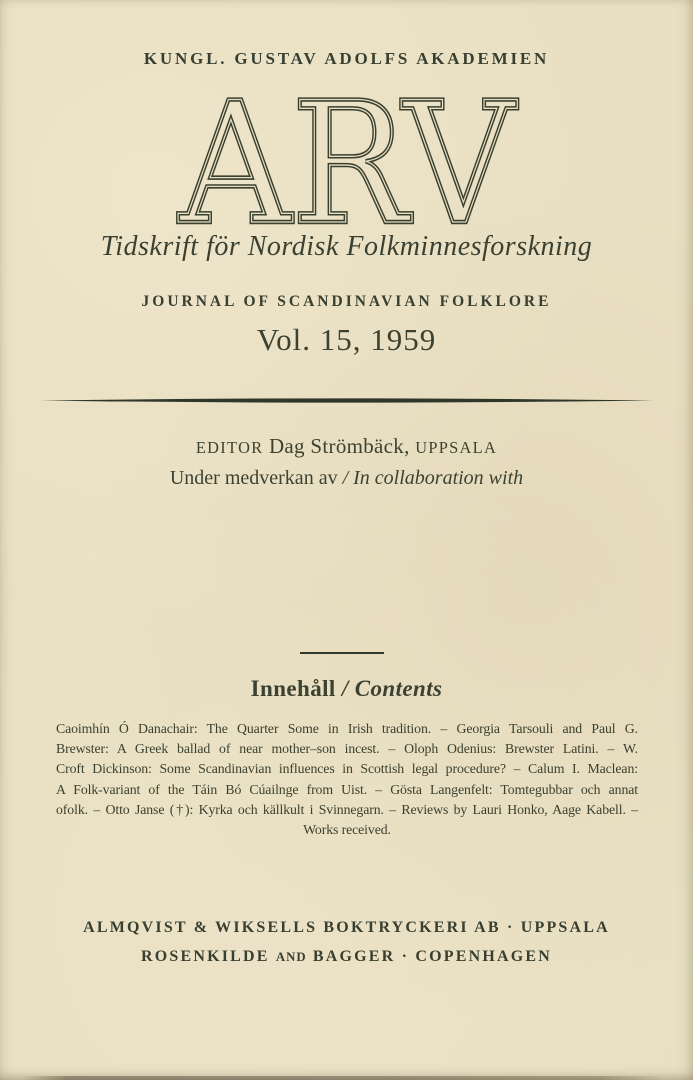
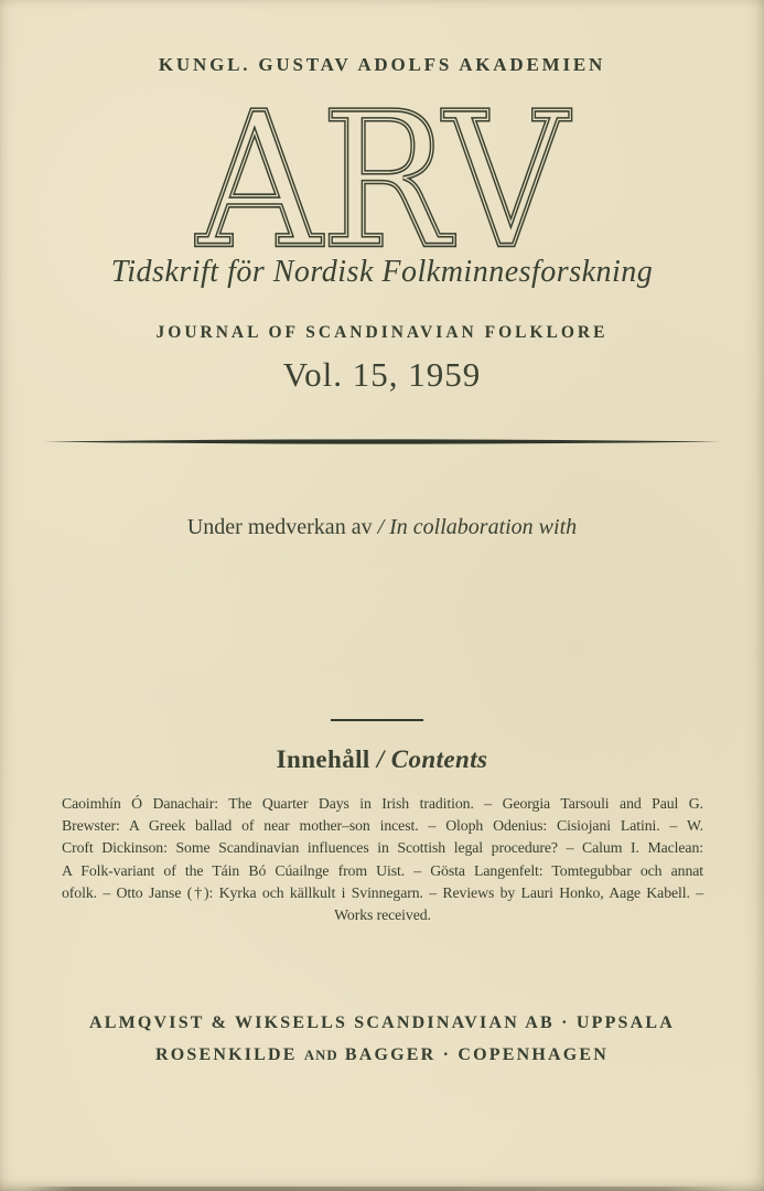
  KUNGL. GUSTAV ADOLFS AKADEMIEN
  ARV
  Tidskrift för Nordisk Folkminnesforskning
  JOURNAL OF SCANDINAVIAN FOLKLORE
  Vol. 15, 1959
- EDITOR Dag Strömbäck, UPPSALA
  Under medverkan av / In collaboration with
  Innehåll / Contents
- Caoimhín Ó Danachair: The Quarter Some in Irish tradition. – Georgia Tarsouli and Paul G.
+ Caoimhín Ó Danachair: The Quarter Days in Irish tradition. – Georgia Tarsouli and Paul G.
- Brewster: A Greek ballad of near mother–son incest. – Oloph Odenius: Brewster Latini. – W.
+ Brewster: A Greek ballad of near mother–son incest. – Oloph Odenius: Cisiojani Latini. – W.
  Croft Dickinson: Some Scandinavian influences in Scottish legal procedure? – Calum I. Maclean:
  A Folk-variant of the Táin Bó Cúailnge from Uist. – Gösta Langenfelt: Tomtegubbar och annat
  ofolk. – Otto Janse (†): Kyrka och källkult i Svinnegarn. – Reviews by Lauri Honko, Aage Kabell. –
  Works received.
- ALMQVIST & WIKSELLS BOKTRYCKERI AB · UPPSALA
+ ALMQVIST & WIKSELLS SCANDINAVIAN AB · UPPSALA
  ROSENKILDE AND BAGGER · COPENHAGEN
